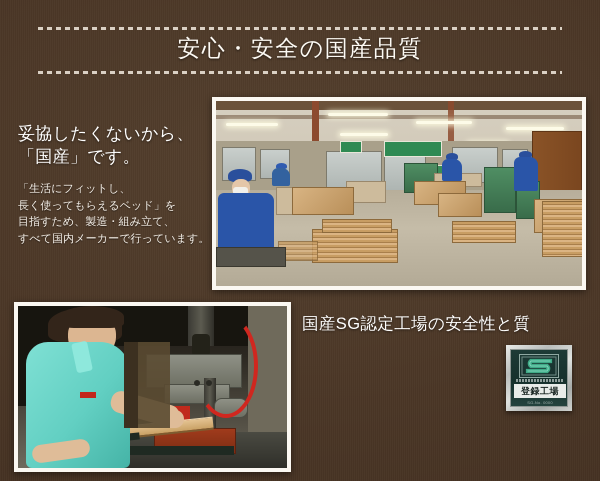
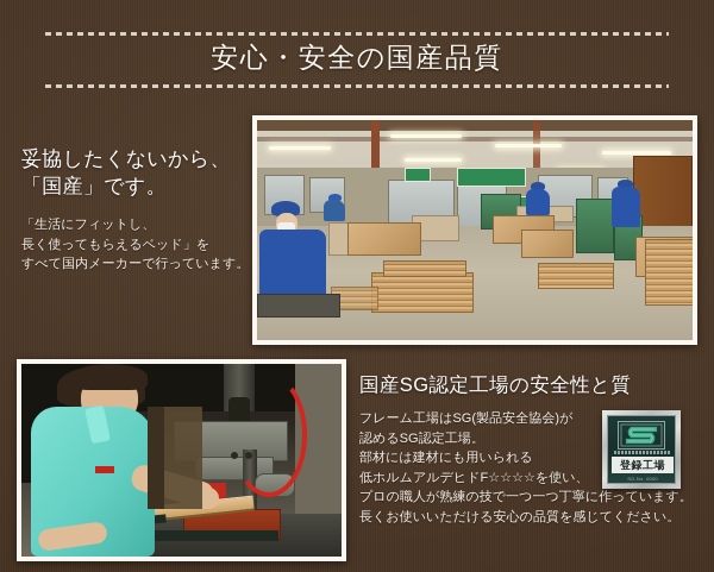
  安心・安全の国産品質
  妥協したくないから、
  「国産」です。
  「生活にフィットし、
  長く使ってもらえるベッド」を
- 目指すため、製造・組み立て、
  すべて国内メーカーで行っています。
  国産SG認定工場の安全性と質
+ フレーム工場はSG(製品安全協会)が
+ 認めるSG認定工場。
+ 部材には建材にも用いられる
+ 低ホルムアルデヒドF☆☆☆☆を使い、
+ プロの職人が熟練の技で一つ一つ丁寧に作っています。
+ 長くお使いいただける安心の品質を感じてください。
  登録工場
